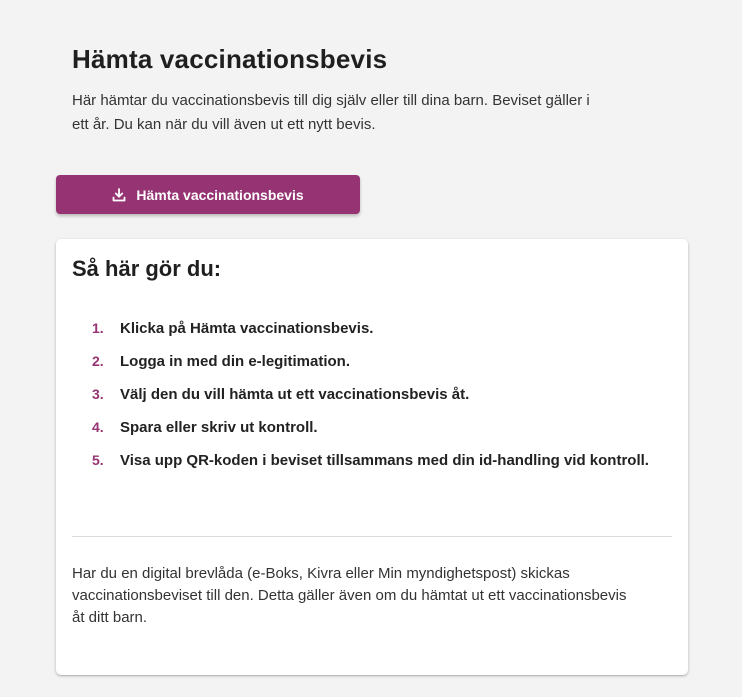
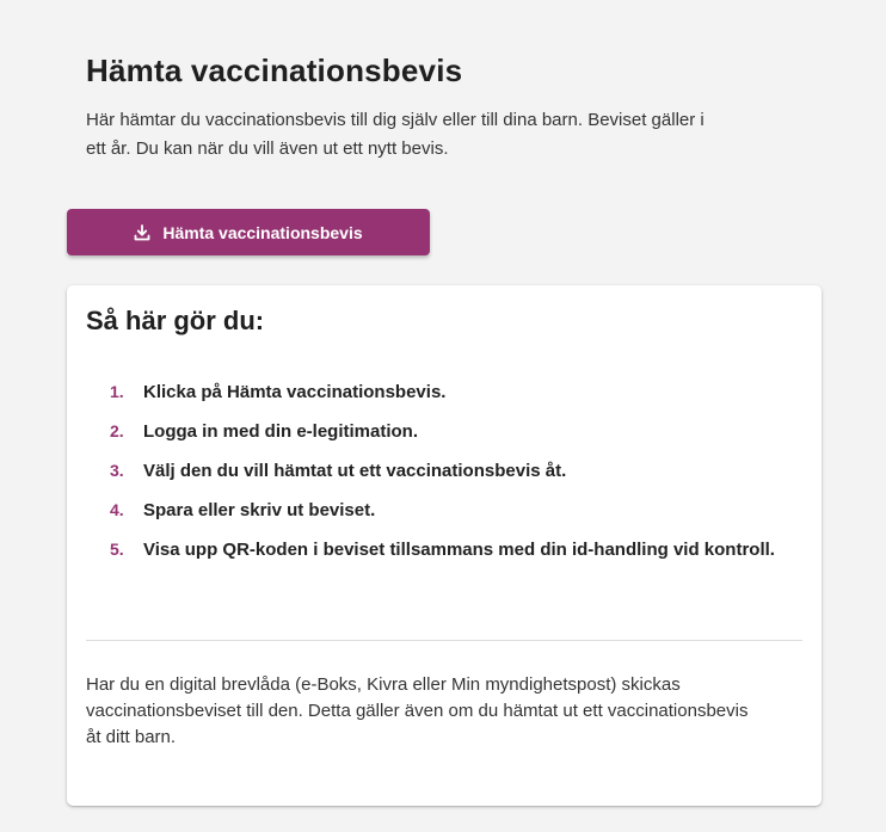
  Hämta vaccinationsbevis
  Här hämtar du vaccinationsbevis till dig själv eller till dina barn. Beviset gäller i ett år. Du kan när du vill även ut ett nytt bevis.
  Hämta vaccinationsbevis
  Så här gör du:
  1.
  Klicka på Hämta vaccinationsbevis.
  2.
  Logga in med din e-legitimation.
  3.
- Välj den du vill hämta ut ett vaccinationsbevis åt.
+ Välj den du vill hämtat ut ett vaccinationsbevis åt.
  4.
- Spara eller skriv ut kontroll.
+ Spara eller skriv ut beviset.
  5.
  Visa upp QR-koden i beviset tillsammans med din id-handling vid kontroll.
  Har du en digital brevlåda (e-Boks, Kivra eller Min myndighetspost) skickas vaccinationsbeviset till den. Detta gäller även om du hämtat ut ett vaccinationsbevis åt ditt barn.
